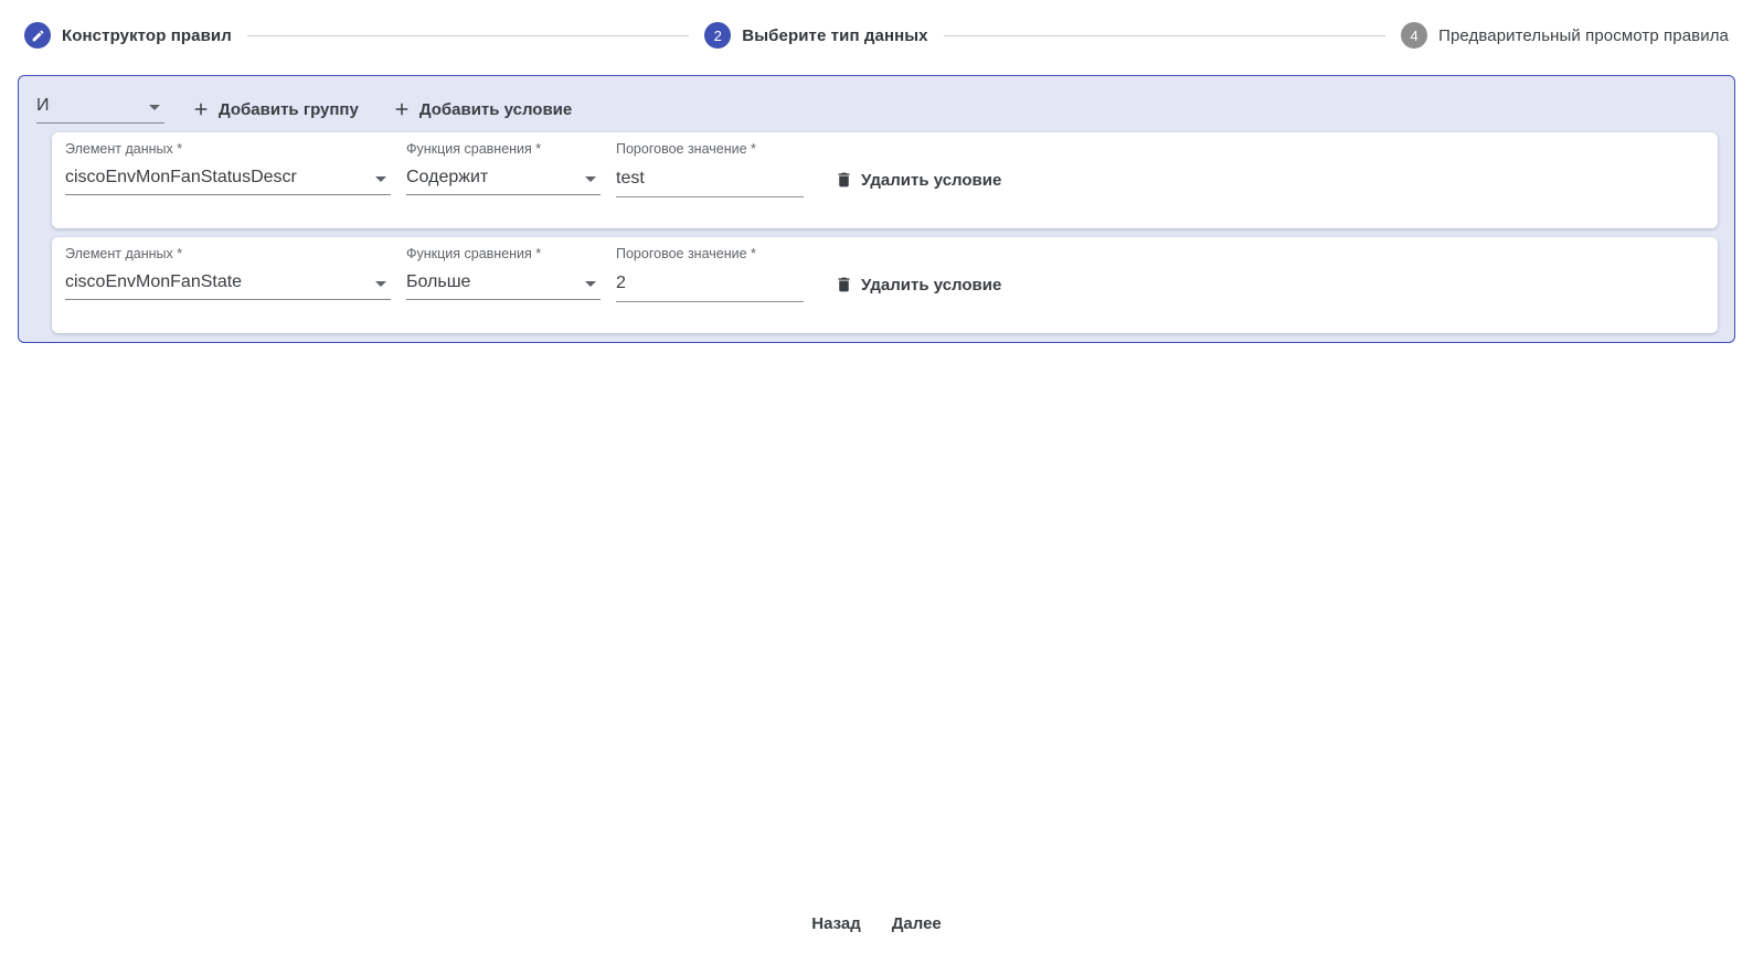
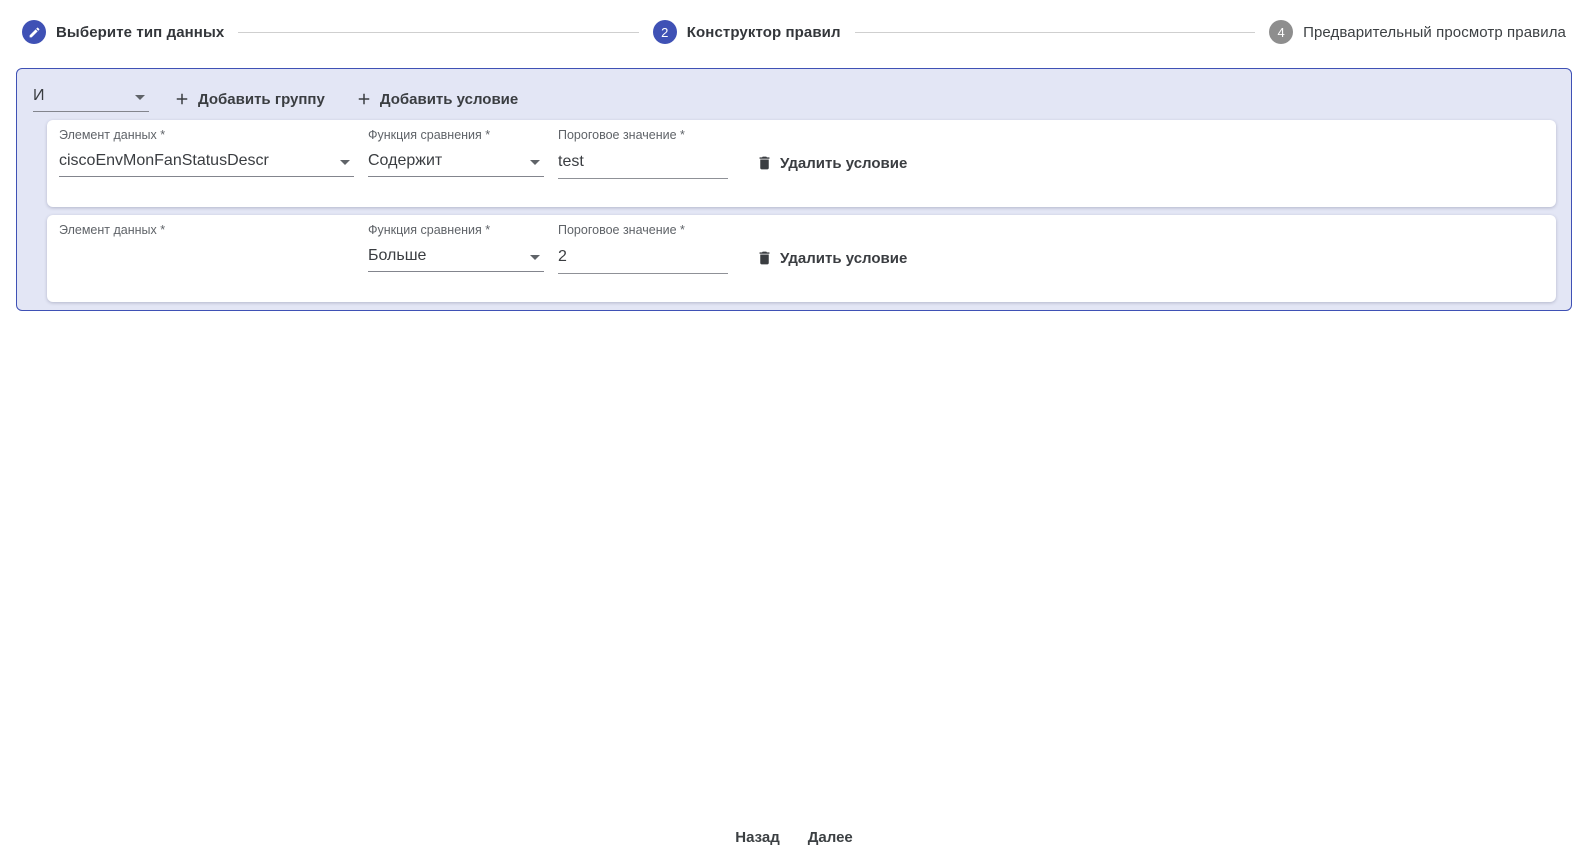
- Конструктор правил
+ Выберите тип данных
  2
- Выберите тип данных
+ Конструктор правил
  4
  Предварительный просмотр правила
  И
  Добавить группу
  Добавить условие
  Элемент данных *
  ciscoEnvMonFanStatusDescr
  Функция сравнения *
  Содержит
  Пороговое значение *
  test
  Удалить условие
  Элемент данных *
- ciscoEnvMonFanState
  Функция сравнения *
  Больше
  Пороговое значение *
  2
  Удалить условие
  Назад
  Далее
